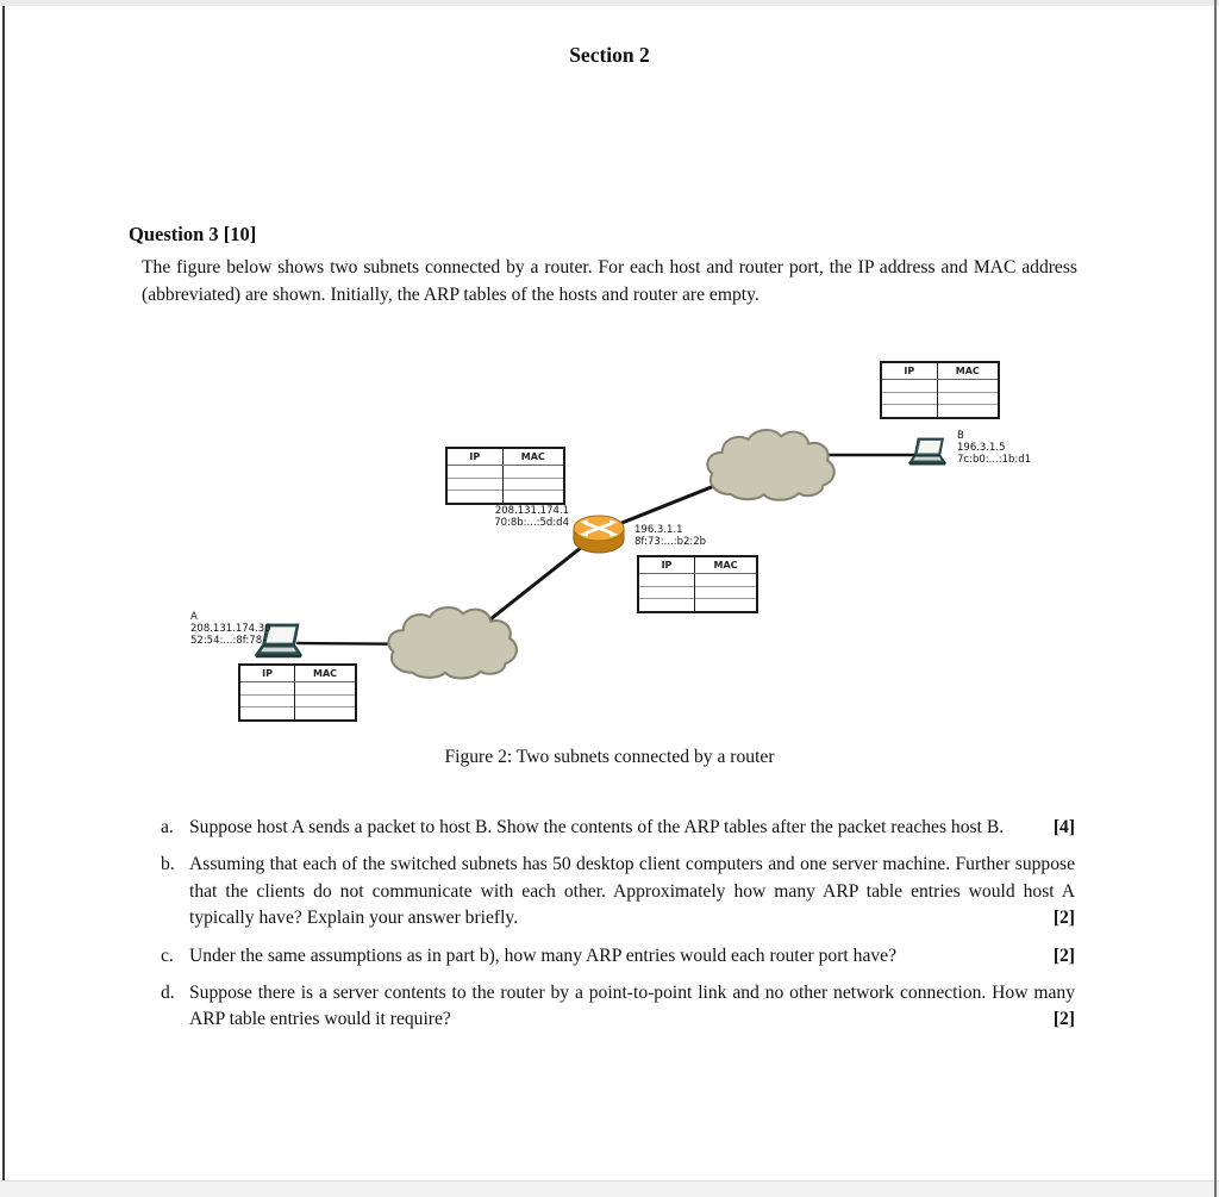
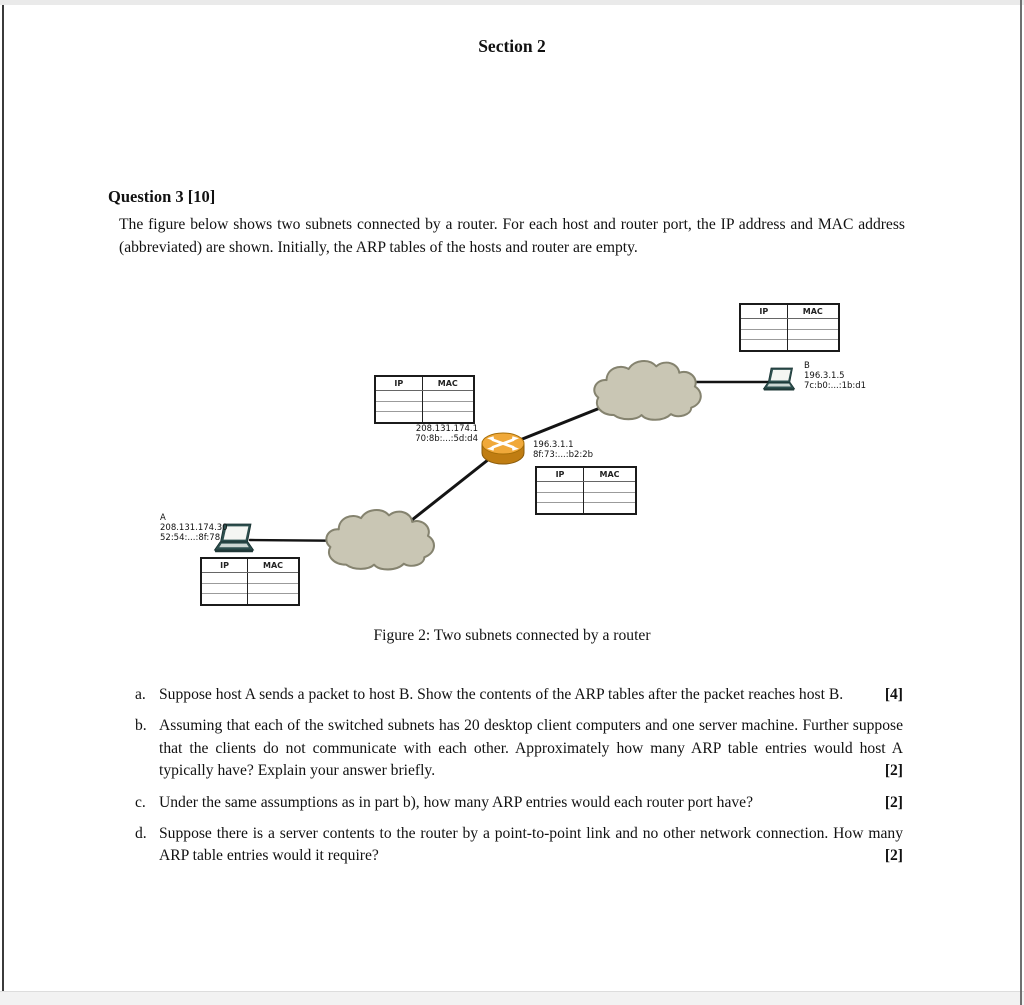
  Section 2
  Question 3 [10]
  The figure below shows two subnets connected by a router. For each host and router port, the IP address and MAC address (abbreviated) are shown. Initially, the ARP tables of the hosts and router are empty.
  IP	MAC
  IP	MAC
  IP	MAC
  IP	MAC
  A
  208.131.174.30
  52:54:...:8f:78
  B
  196.3.1.5
  7c:b0:...:1b:d1
  208.131.174.1
  70:8b:...:5d:d4
  196.3.1.1
  8f:73:...:b2:2b
  Figure 2: Two subnets connected by a router
  a.
  Suppose host A sends a packet to host B. Show the contents of the ARP tables after the packet reaches host B.
  [4]
  b.
- Assuming that each of the switched subnets has 50 desktop client computers and one server machine. Further suppose that the clients do not communicate with each other. Approximately how many ARP table entries would host A typically have? Explain your answer briefly.
+ Assuming that each of the switched subnets has 20 desktop client computers and one server machine. Further suppose that the clients do not communicate with each other. Approximately how many ARP table entries would host A typically have? Explain your answer briefly.
  [2]
  c.
  Under the same assumptions as in part b), how many ARP entries would each router port have?
  [2]
  d.
  Suppose there is a server contents to the router by a point-to-point link and no other network connection. How many ARP table entries would it require?
  [2]
